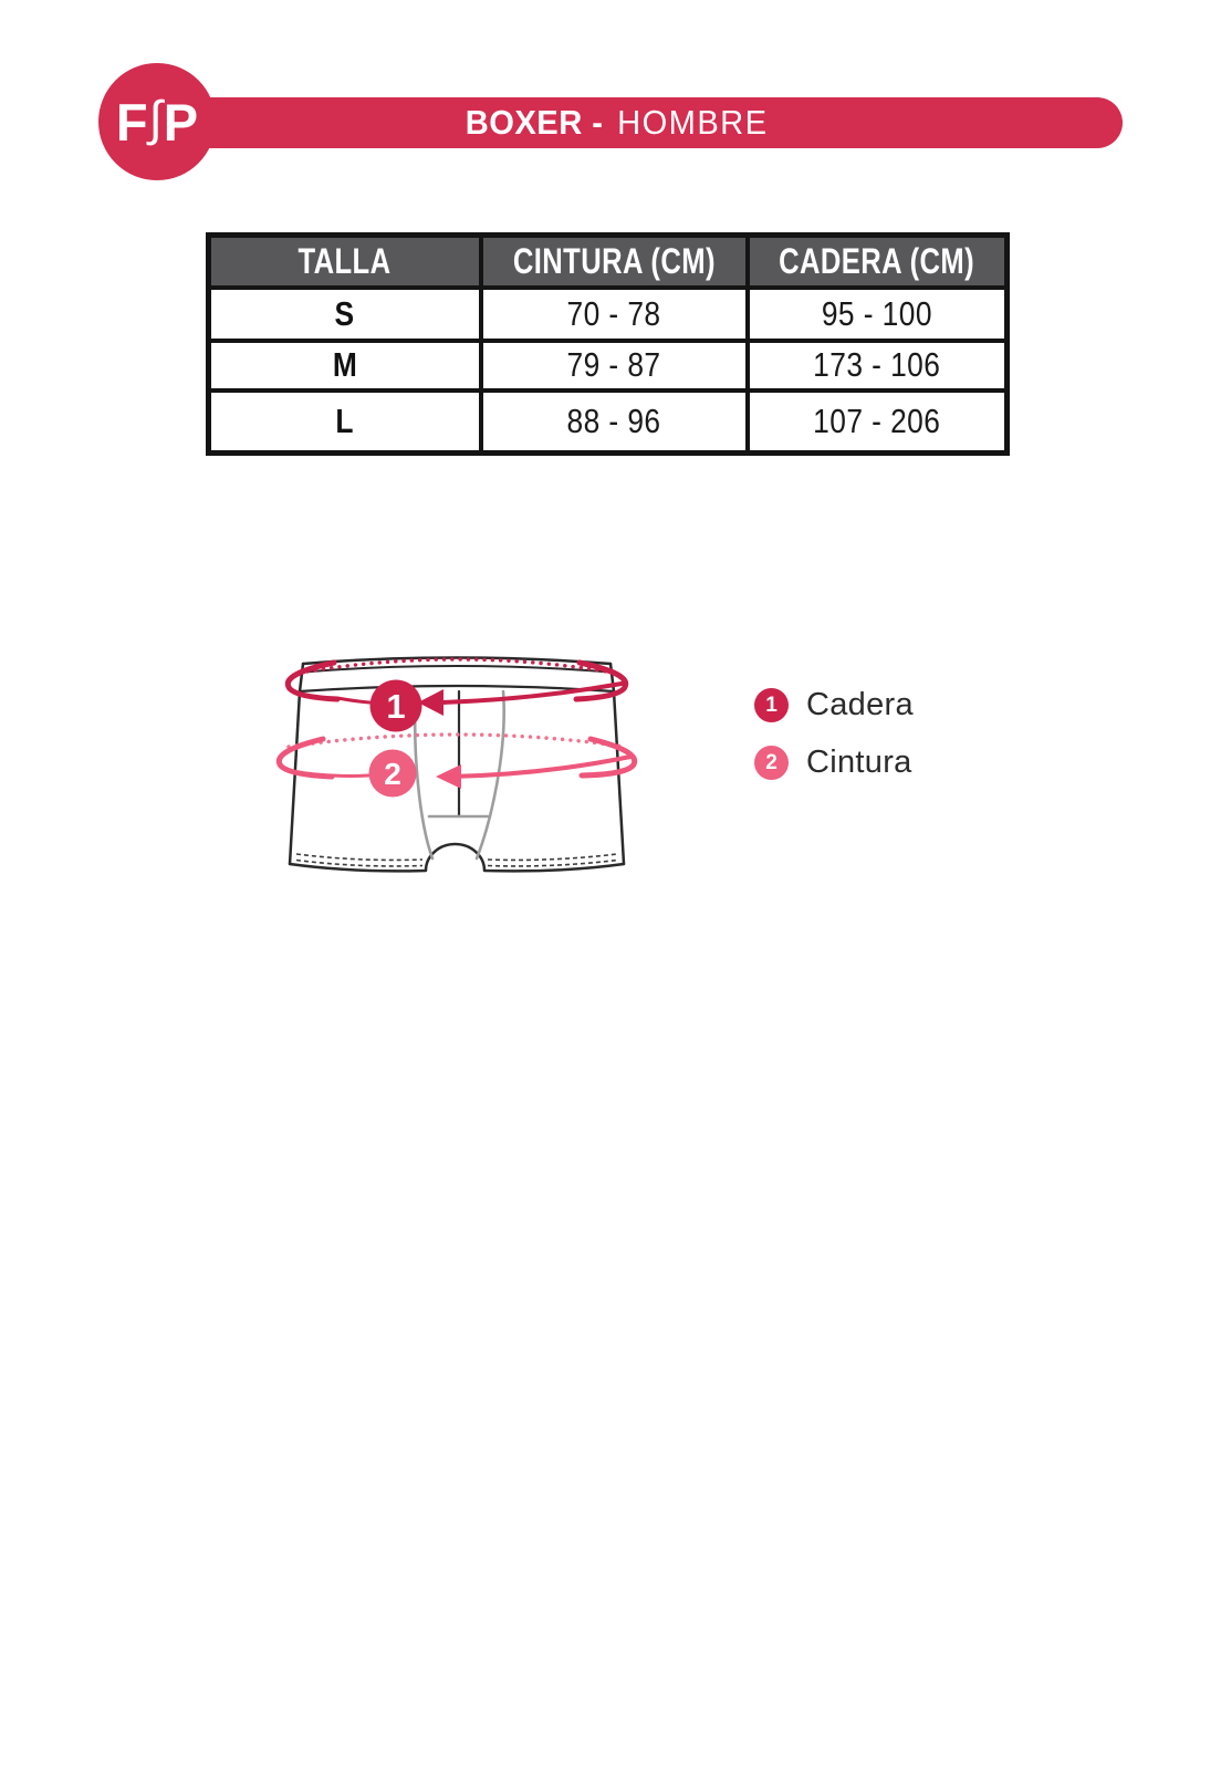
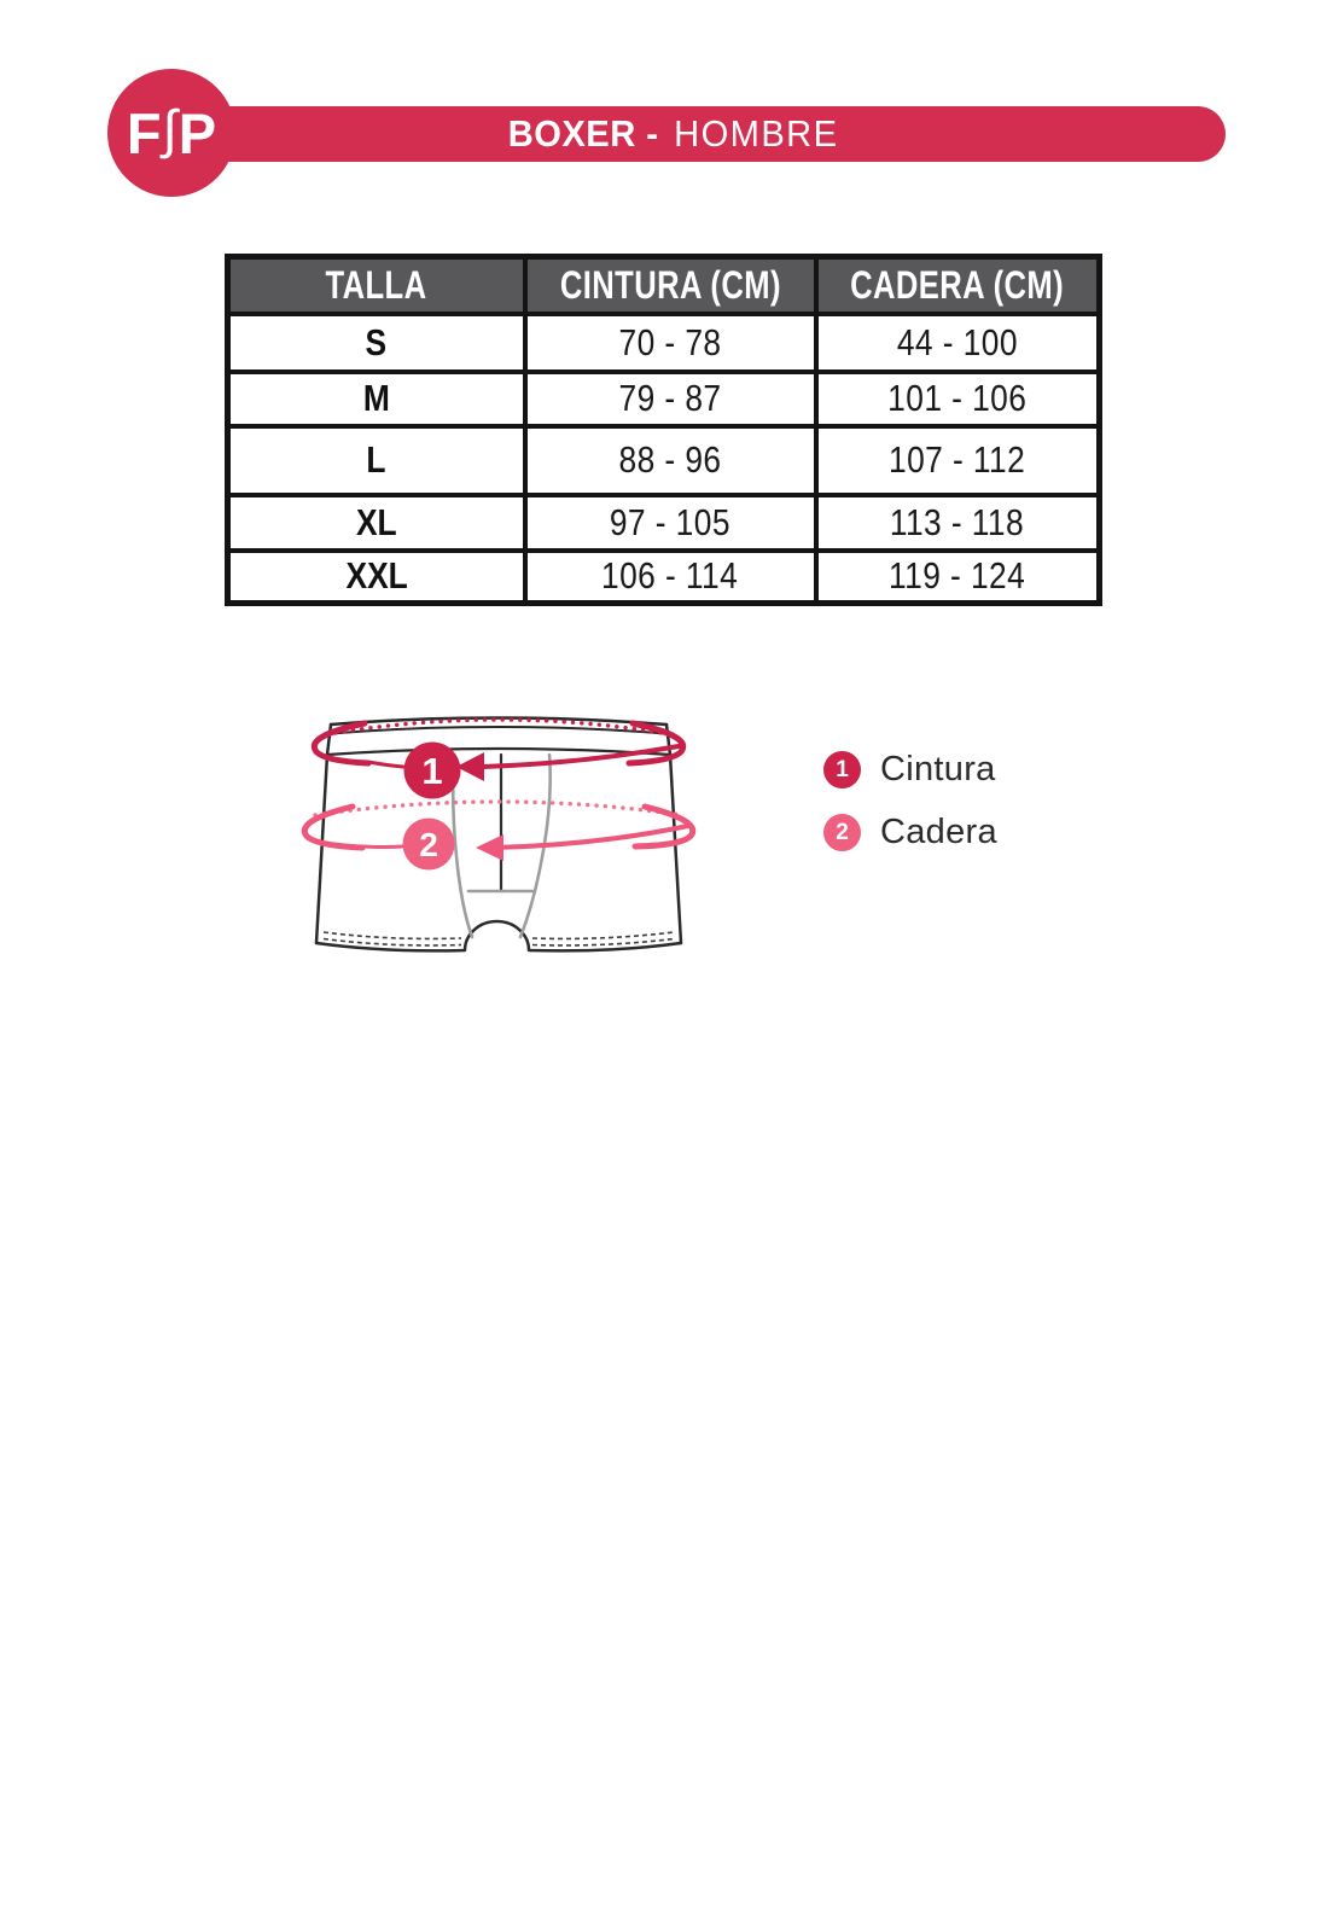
  BOXER - HOMBRE
  F
  ∫
  P
  TALLA	CINTURA (CM)	CADERA (CM)
- S	70 - 78	95 - 100
+ S	70 - 78	44 - 100
- M	79 - 87	173 - 106
+ M	79 - 87	101 - 106
- L	88 - 96	107 - 206
+ L	88 - 96	107 - 112
+ XL	97 - 105	113 - 118
+ XXL	106 - 114	119 - 124
  1
  2
  1
- Cadera
+ Cintura
  2
- Cintura
+ Cadera
